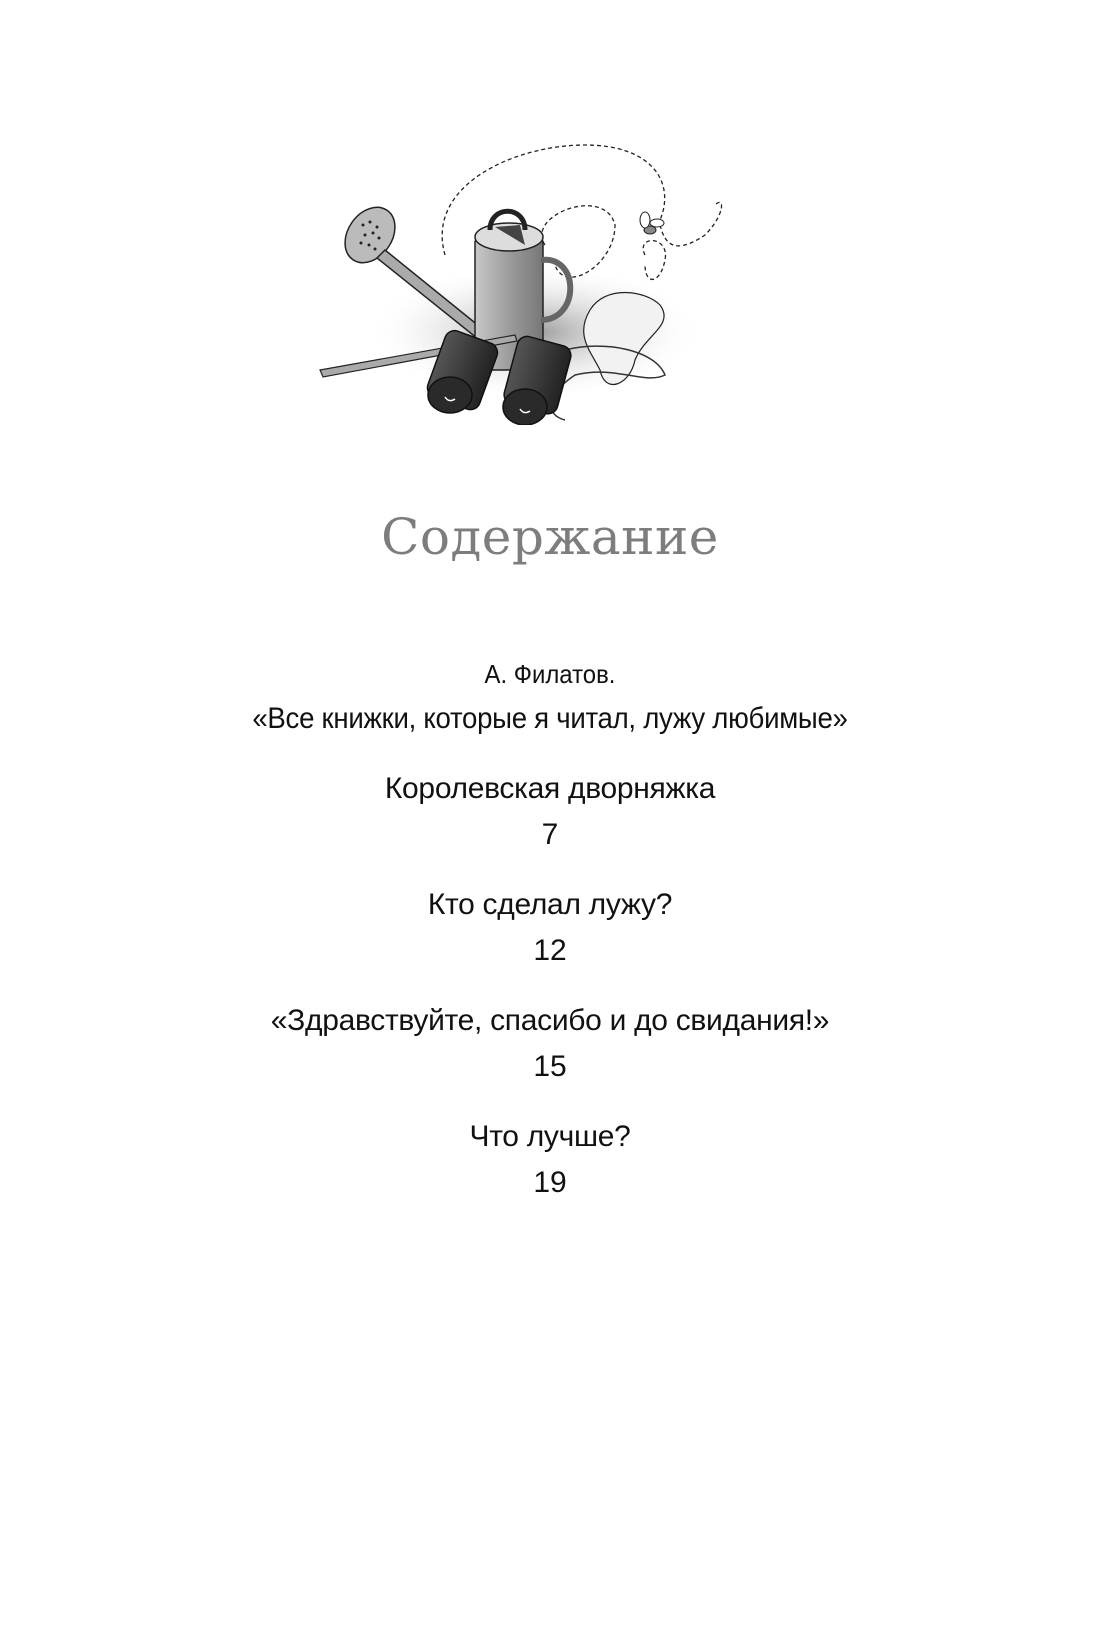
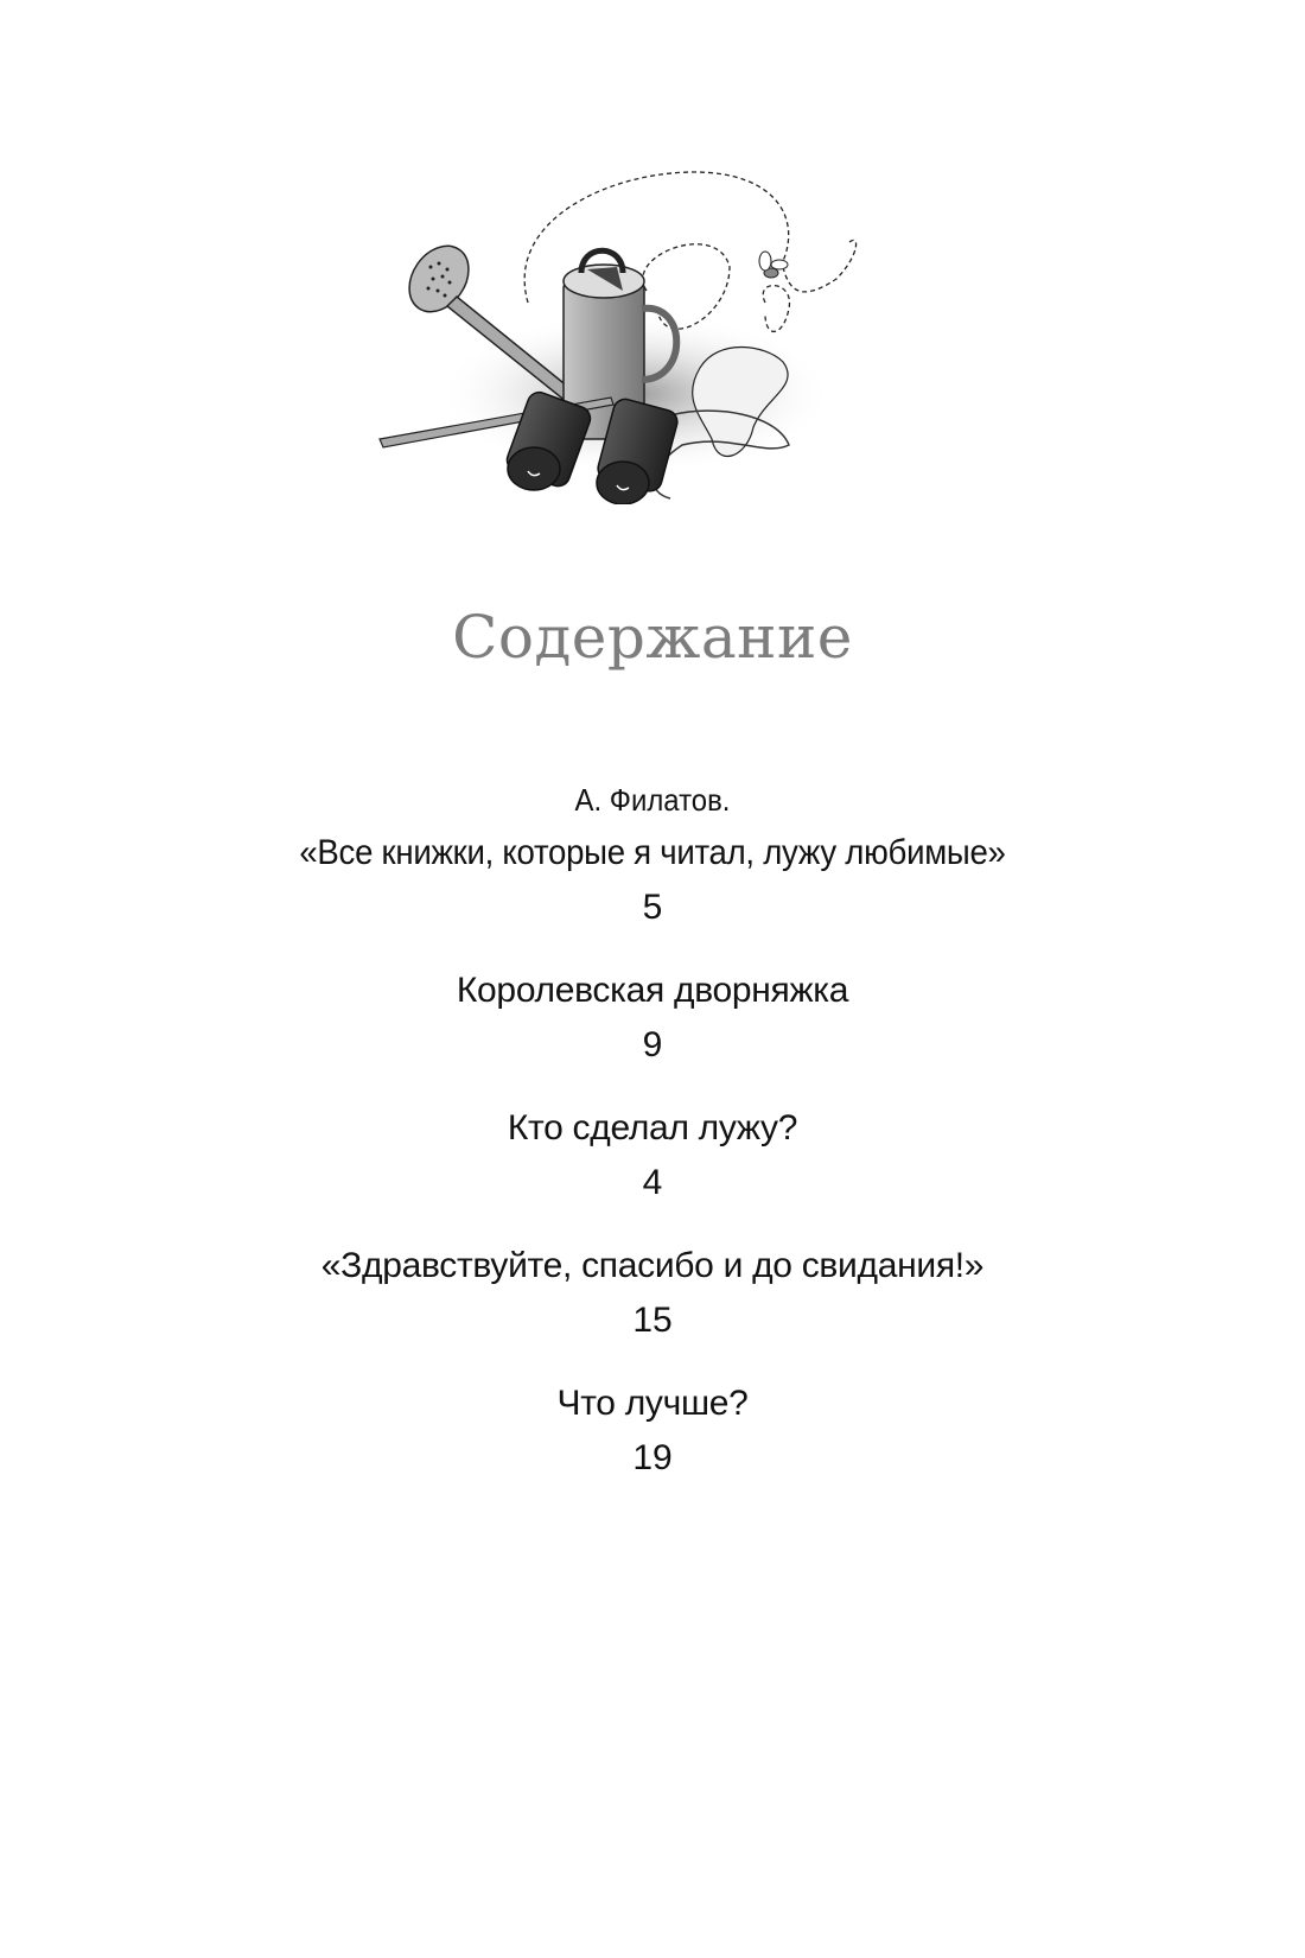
  Содержание
  А. Филатов.
  «Все книжки, которые я читал, лужу любимые»
+ 5
  Королевская дворняжка
- 7
+ 9
  Кто сделал лужу?
- 12
+ 4
  «Здравствуйте, спасибо и до свидания!»
  15
  Что лучше?
  19
